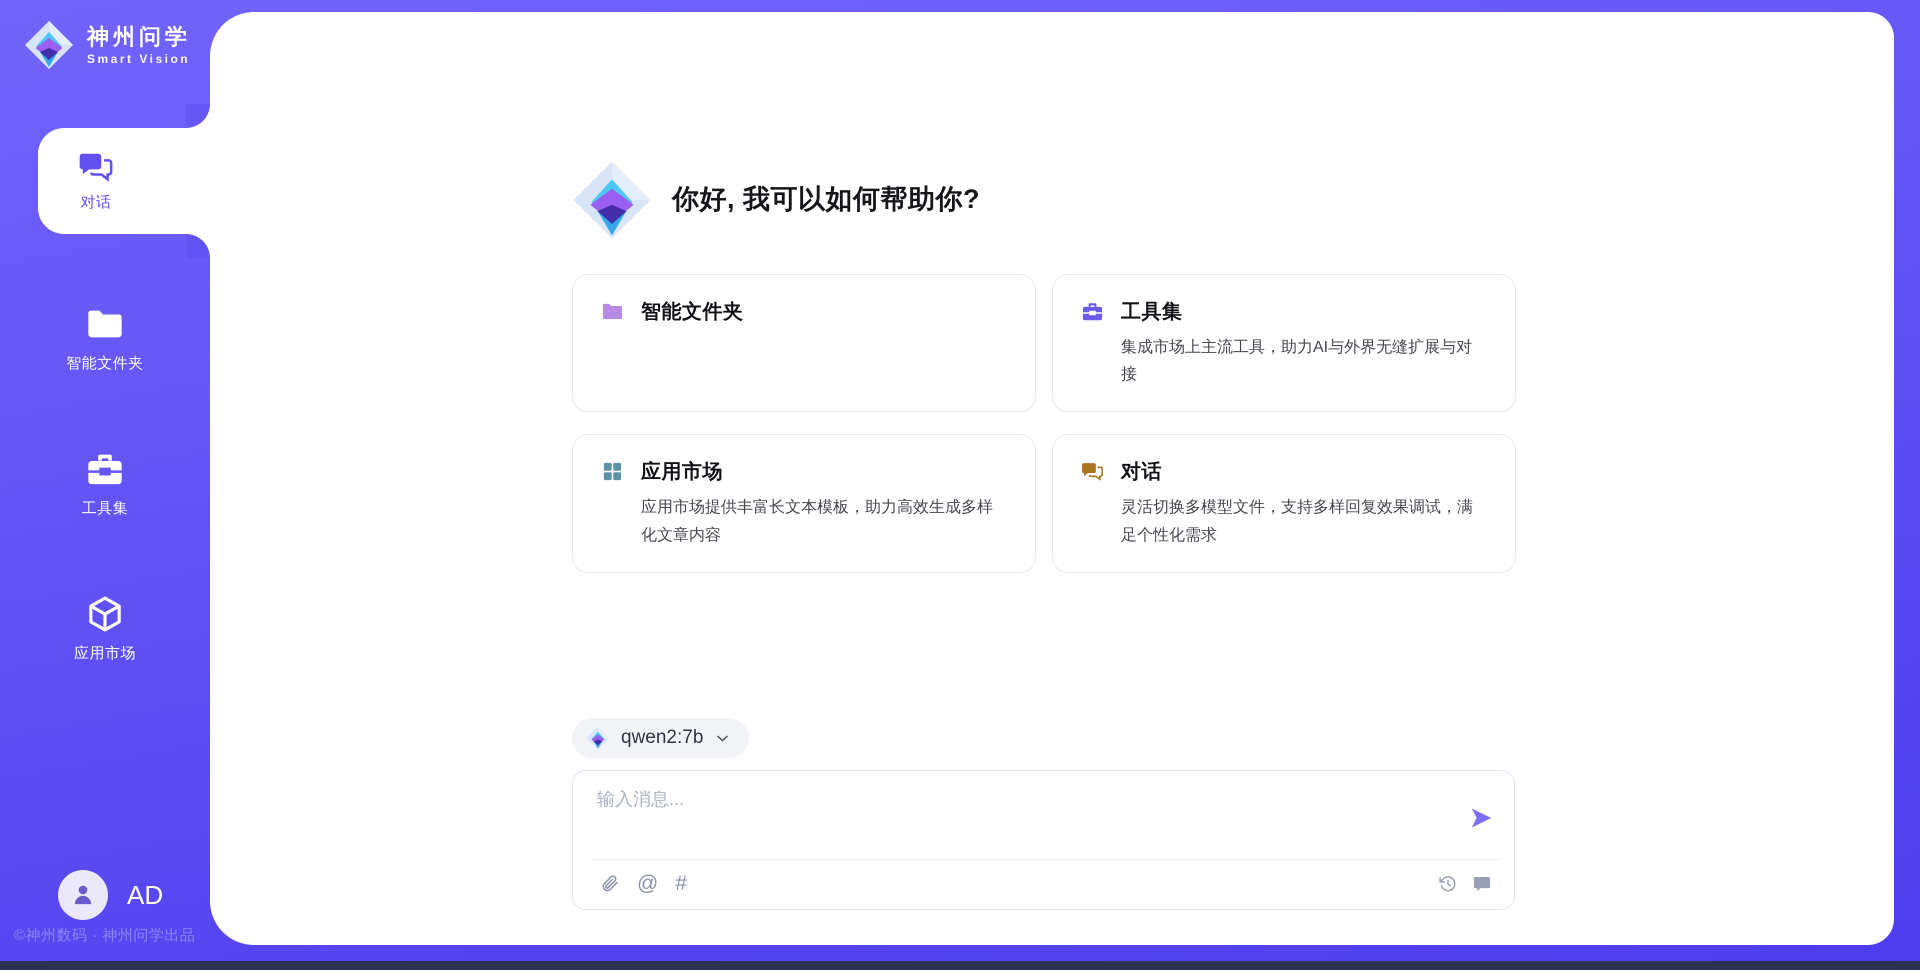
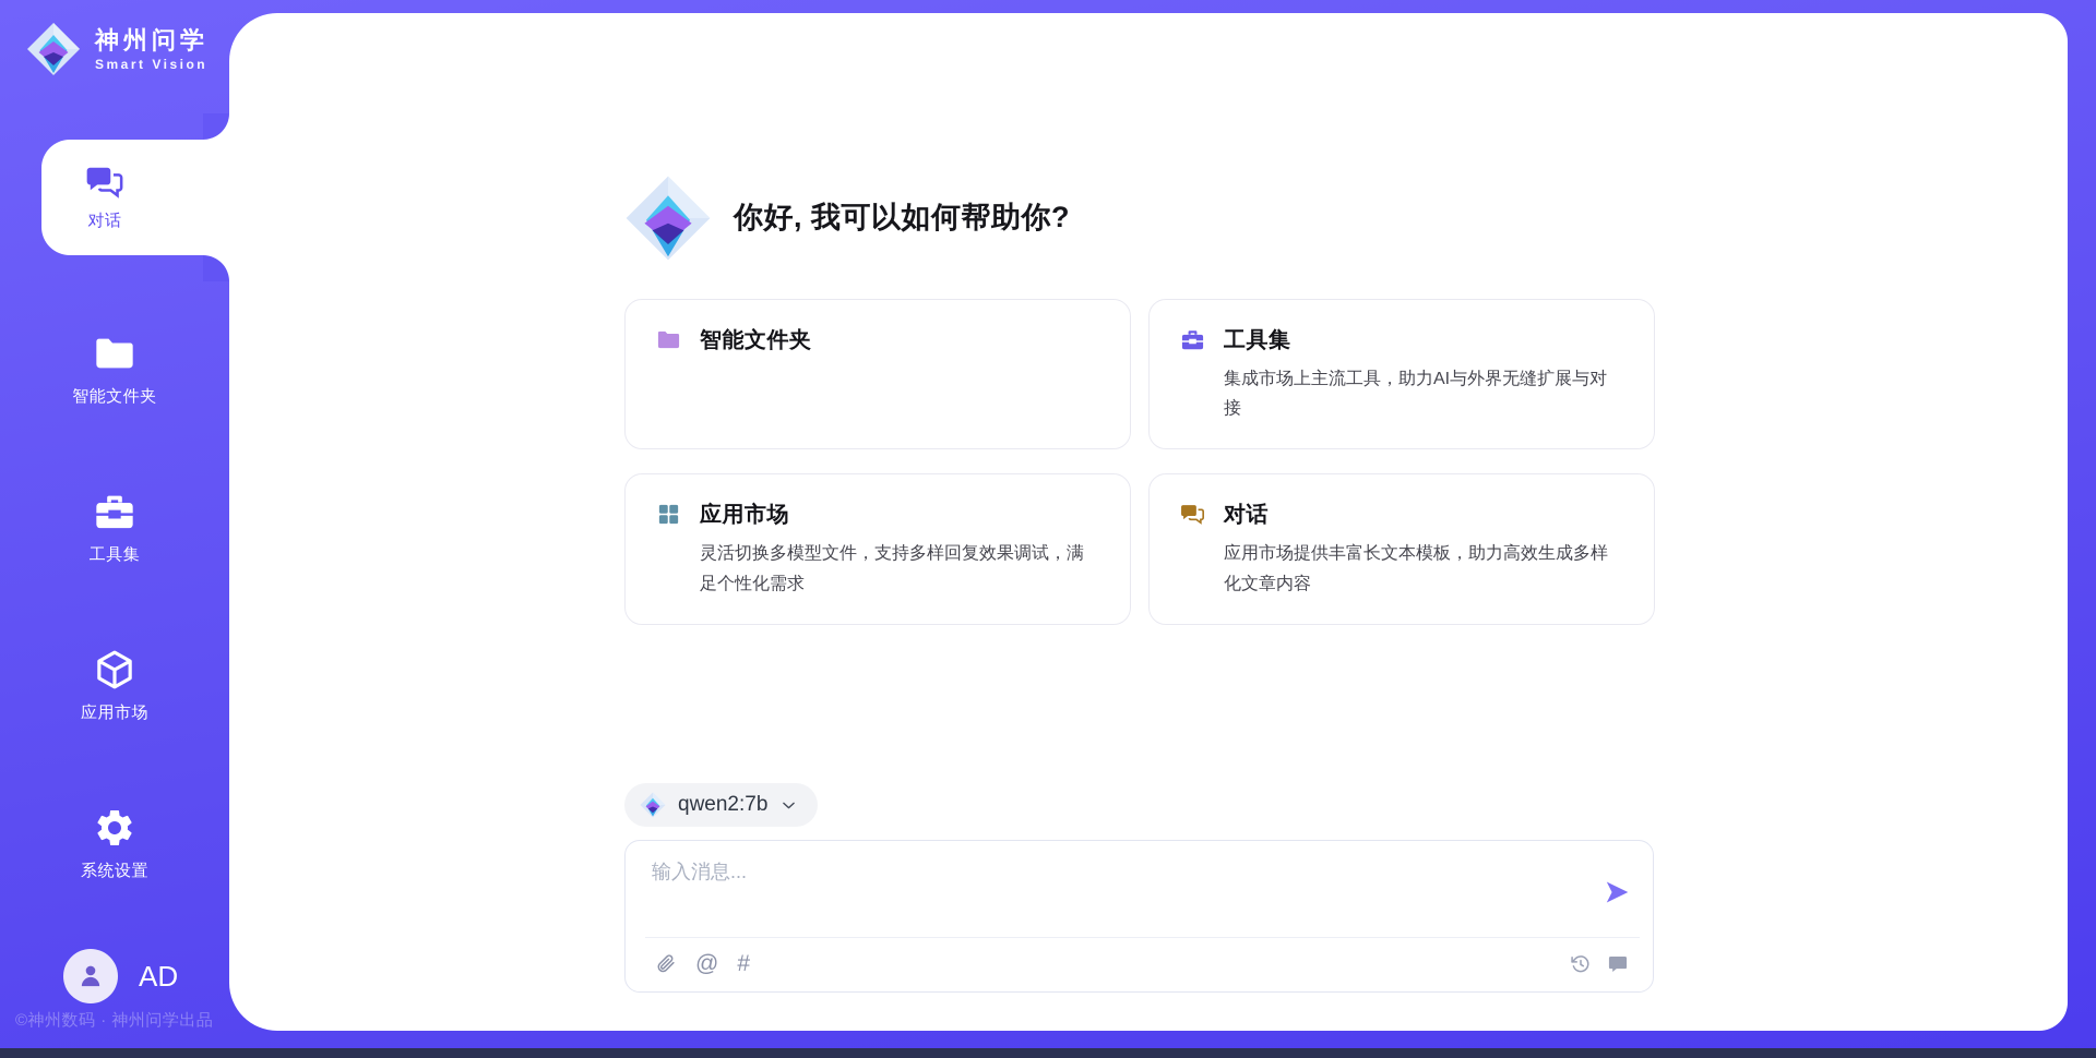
  神州问学
  Smart Vision
  对话
  智能文件夹
  工具集
  应用市场
+ 系统设置
  AD
  ©神州数码 · 神州问学出品
  你好, 我可以如何帮助你?
  智能文件夹
  工具集
  集成市场上主流工具，助力AI与外界无缝扩展与对接
  应用市场
- 应用市场提供丰富长文本模板，助力高效生成多样化文章内容
+ 灵活切换多模型文件，支持多样回复效果调试，满足个性化需求
  对话
- 灵活切换多模型文件，支持多样回复效果调试，满足个性化需求
+ 应用市场提供丰富长文本模板，助力高效生成多样化文章内容
  qwen2:7b
  输入消息...
  @
  #
